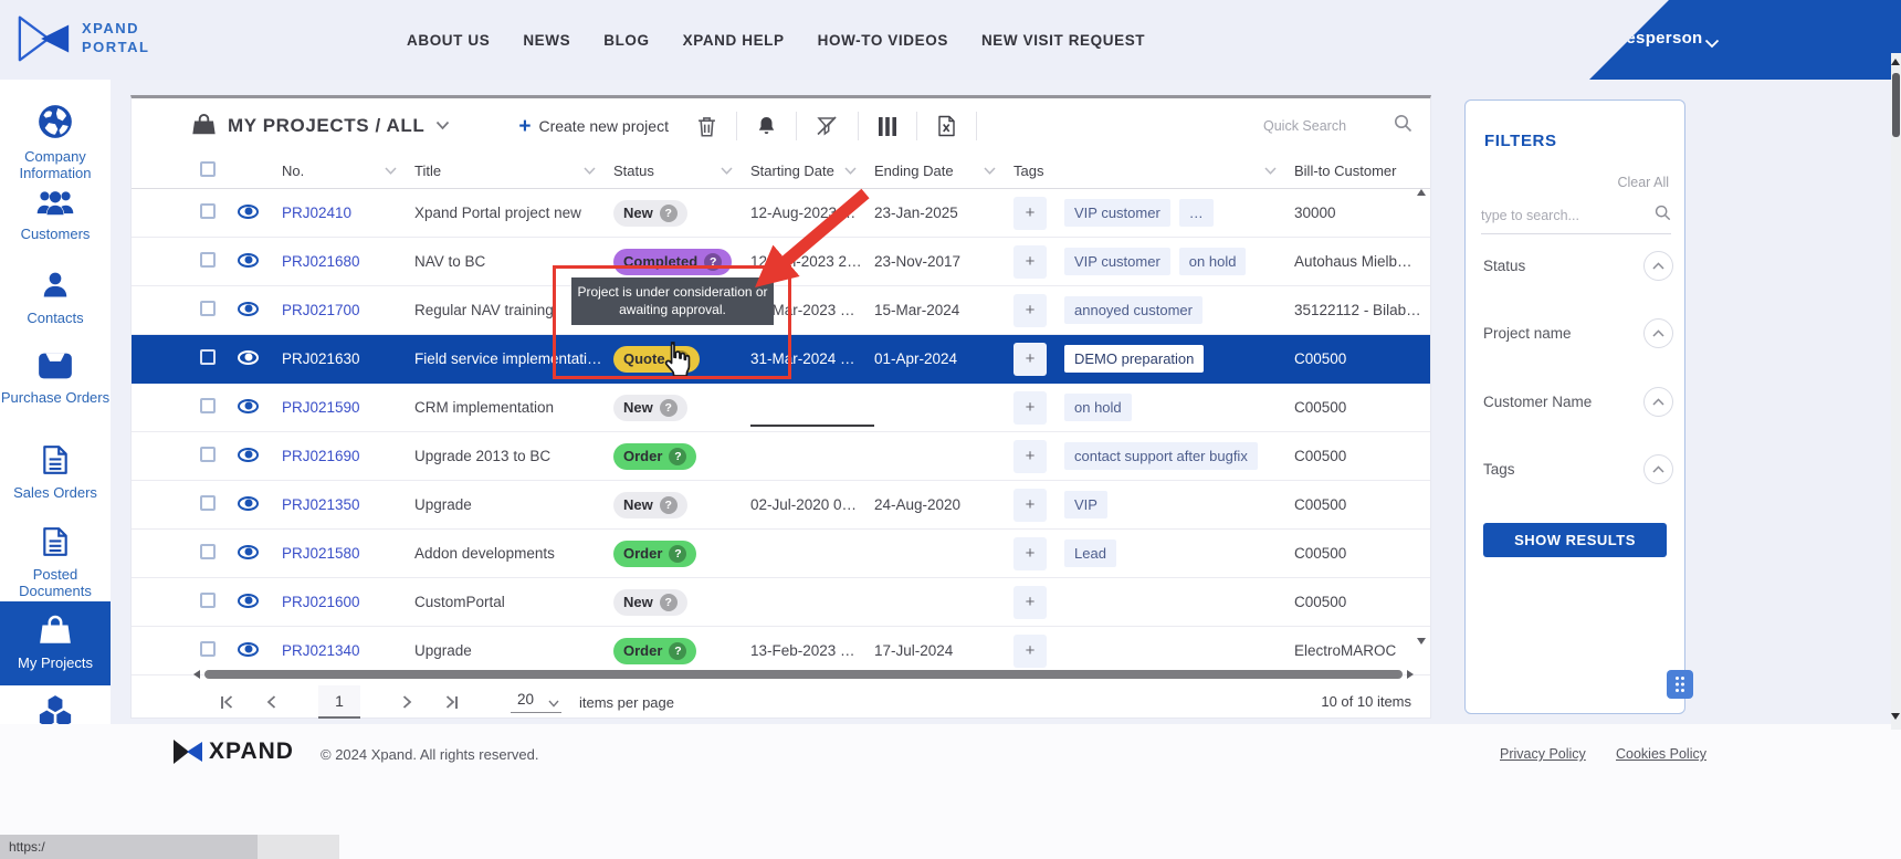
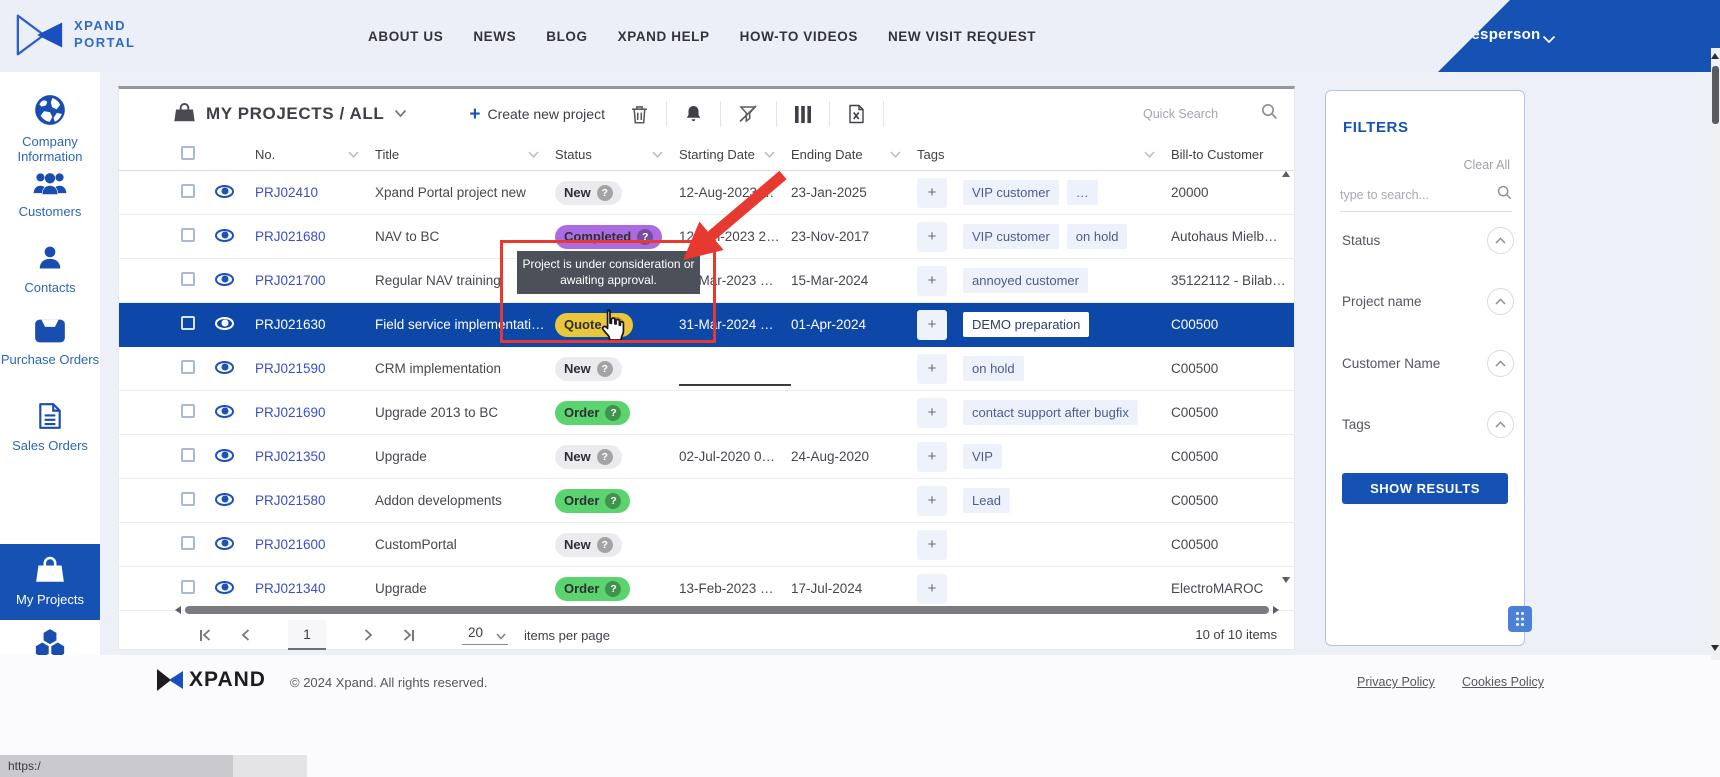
  XPAND
  PORTAL
  ABOUT US
  NEWS
  BLOG
  XPAND HELP
  HOW-TO VIDEOS
  NEW VISIT REQUEST
  esperson
  Company Information
  Customers
  Contacts
  Purchase Orders
  Sales Orders
- Posted Documents
  My Projects
  MY PROJECTS / ALL
  +
  Create new project
  Quick Search
  No.
  Title
  Status
  Starting Date
  Ending Date
  Tags
  Bill-to Customer
  PRJ02410
  Xpand Portal project new
  New
  ?
  12-Aug-2023
  23-Jan-2025
  +
  VIP customer …
- 30000
+ 20000
  PRJ021680
  NAV to BC
  Completed
  ?
  12-J-2023 2…
  23-Nov-2017
  +
  VIP customer on hold
  Autohaus Mielb…
  PRJ021700
  Regular NAV training
  Mar-2023 …
  15-Mar-2024
  +
  annoyed customer
  35122112 - Bilab…
  PRJ021630
  Field service implementati…
  Quote
  31-Mar-2024 …
  01-Apr-2024
  +
  DEMO preparation
  C00500
  PRJ021590
  CRM implementation
  New
  ?
  +
  on hold
  C00500
  PRJ021690
  Upgrade 2013 to BC
  Order
  ?
  +
  contact support after bugfix
  C00500
  PRJ021350
  Upgrade
  New
  ?
  02-Jul-2020 0…
  24-Aug-2020
  +
  VIP
  C00500
  PRJ021580
  Addon developments
  Order
  ?
  +
  Lead
  C00500
  PRJ021600
  CustomPortal
  New
  ?
  +
  C00500
  PRJ021340
  Upgrade
  Order
  ?
  13-Feb-2023 …
  17-Jul-2024
  +
  ElectroMAROC
  1
  20
  items per page
  10 of 10 items
  FILTERS
  Clear All
  type to search...
  Status
  Project name
  Customer Name
  Tags
  SHOW RESULTS
  XPAND
  © 2024 Xpand. All rights reserved.
  Privacy Policy
  Cookies Policy
  Project is under consideration or awaiting approval.
  https:/
